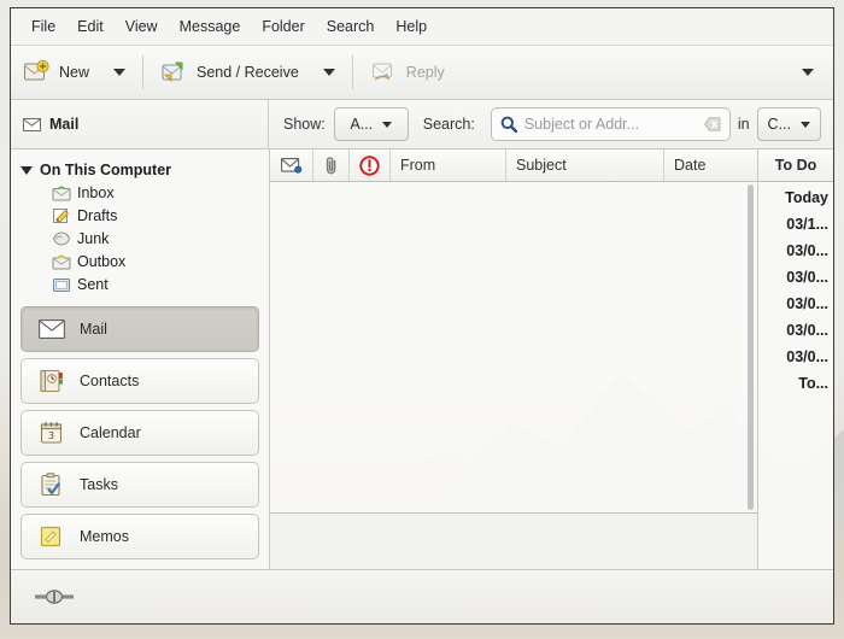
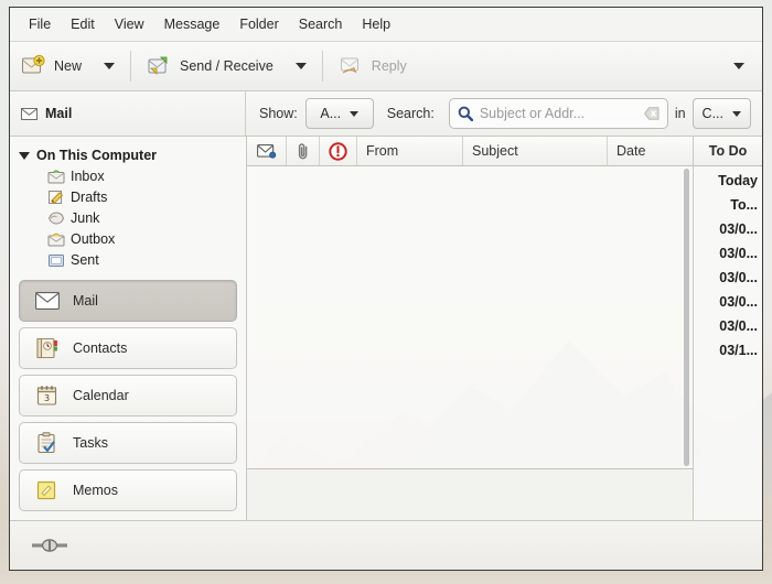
  File
  Edit
  View
  Message
  Folder
  Search
  Help
  New
  Send / Receive
  Reply
  Mail
  Show:
  A...
  Search:
  Subject or Addr...
  in
  C...
  On This Computer
  Inbox
  Drafts
  Junk
  Outbox
  Sent
  Mail
  Contacts
  3
  Calendar
  Tasks
  Memos
  From
  Subject
  Date
  To Do
  Today
- 03/1...
+ To...
  03/0...
  03/0...
  03/0...
  03/0...
  03/0...
- To...
+ 03/1...
